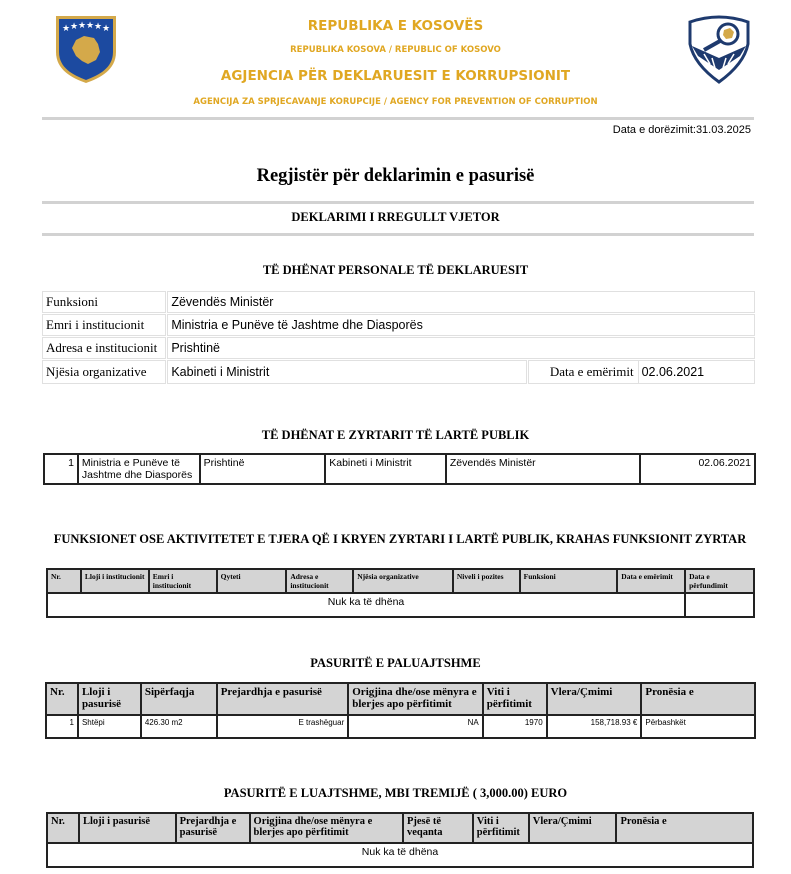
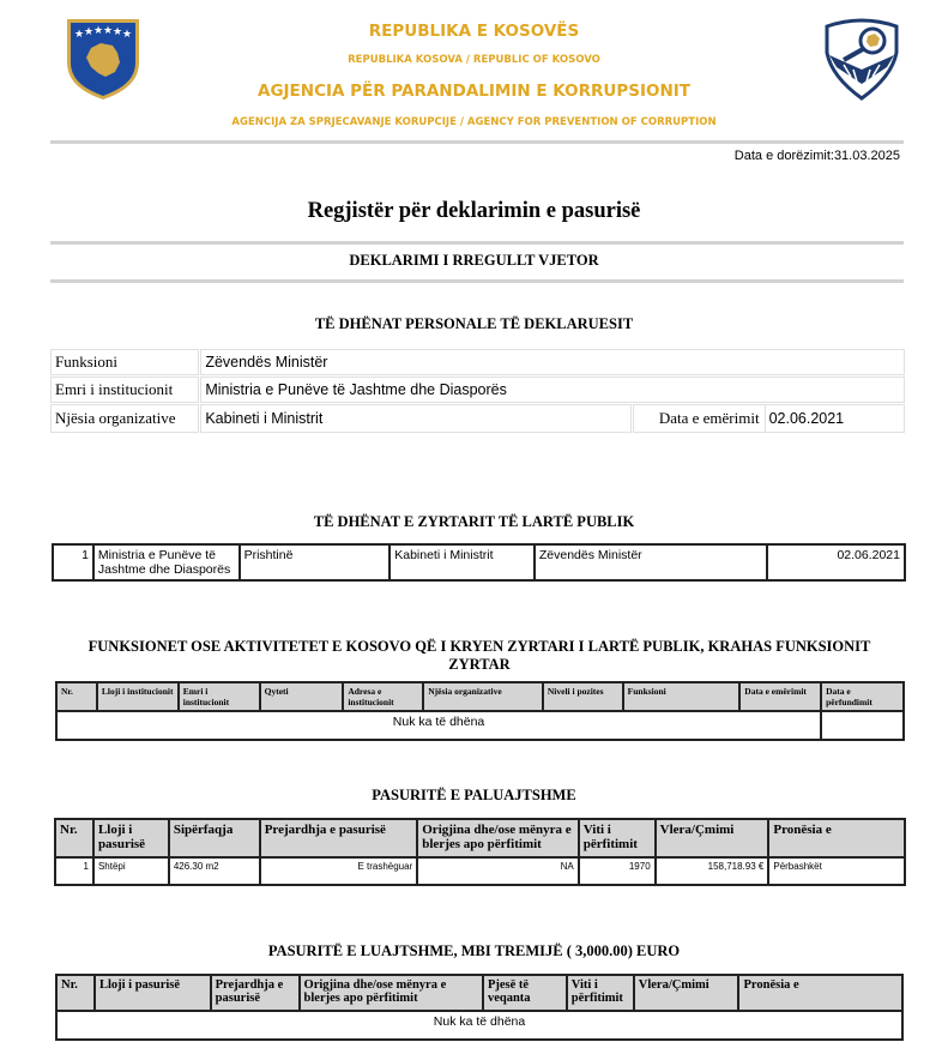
  ★
  ★
  ★
  ★
  ★
  ★
  REPUBLIKA E KOSOVËS
  REPUBLIKA KOSOVA / REPUBLIC OF KOSOVO
- AGJENCIA PËR DEKLARUESIT E KORRUPSIONIT
+ AGJENCIA PËR PARANDALIMIN E KORRUPSIONIT
  AGENCIJA ZA SPRJECAVANJE KORUPCIJE / AGENCY FOR PREVENTION OF CORRUPTION
  Data e dorëzimit:31.03.2025
  Regjistër për deklarimin e pasurisë
  DEKLARIMI I RREGULLT VJETOR
  TË DHËNAT PERSONALE TË DEKLARUESIT
  Funksioni	Zëvendës Ministër
  Emri i institucionit	Ministria e Punëve të Jashtme dhe Diasporës
- Adresa e institucionit	Prishtinë
  Njësia organizative	Kabineti i Ministrit	Data e emërimit 02.06.2021
  TË DHËNAT E ZYRTARIT TË LARTË PUBLIK
  1	Ministria e Punëve të Jashtme dhe Diasporës	Prishtinë	Kabineti i Ministrit	Zëvendës Ministër	02.06.2021
- FUNKSIONET OSE AKTIVITETET E TJERA QË I KRYEN ZYRTARI I LARTË PUBLIK, KRAHAS FUNKSIONIT ZYRTAR
+ FUNKSIONET OSE AKTIVITETET E KOSOVO QË I KRYEN ZYRTARI I LARTË PUBLIK, KRAHAS FUNKSIONIT ZYRTAR
  Nr.	Lloji i institucionit	Emri i institucionit	Qyteti	Adresa e institucionit	Njësia organizative	Niveli i pozites	Funksioni	Data e emërimit	Data e përfundimit
  Nuk ka të dhëna
  PASURITË E PALUAJTSHME
  Nr.	Lloji i pasurisë	Sipërfaqja	Prejardhja e pasurisë	Origjina dhe/ose mënyra e blerjes apo përfitimit	Viti i përfitimit	Vlera/Çmimi	Pronësia e
  1	Shtëpi	426.30 m2	E trashëguar	NA	1970	158,718.93 €	Përbashkët
  PASURITË E LUAJTSHME, MBI TREMIJË ( 3,000.00) EURO
  Nr.	Lloji i pasurisë	Prejardhja e pasurisë	Origjina dhe/ose mënyra e blerjes apo përfitimit	Pjesë të veqanta	Viti i përfitimit	Vlera/Çmimi	Pronësia e
  Nuk ka të dhëna
